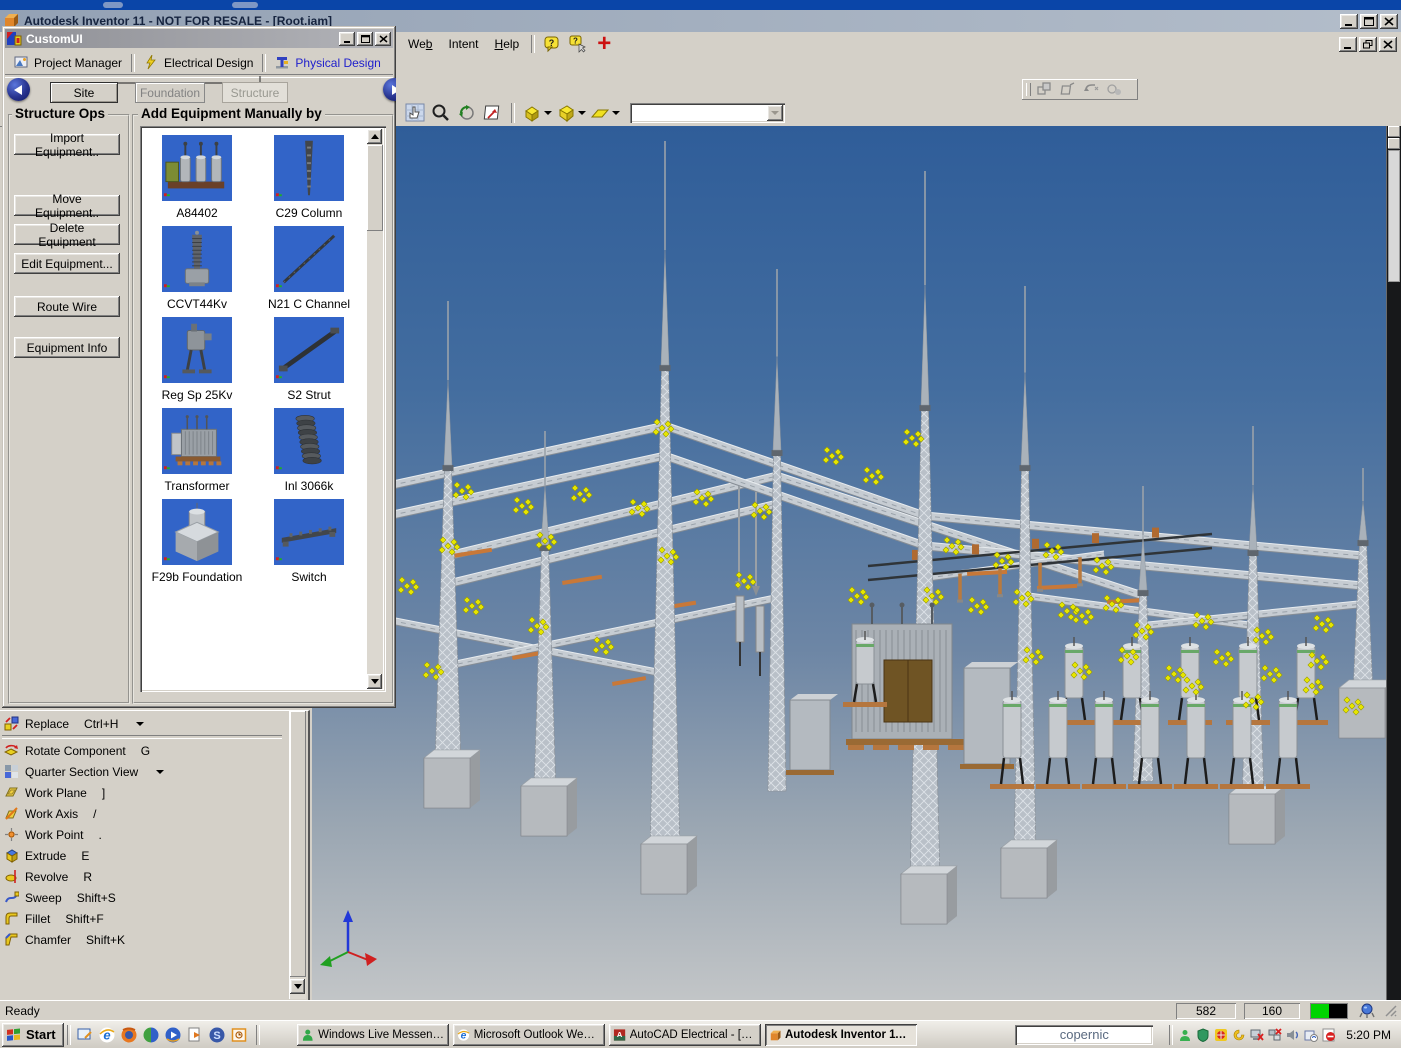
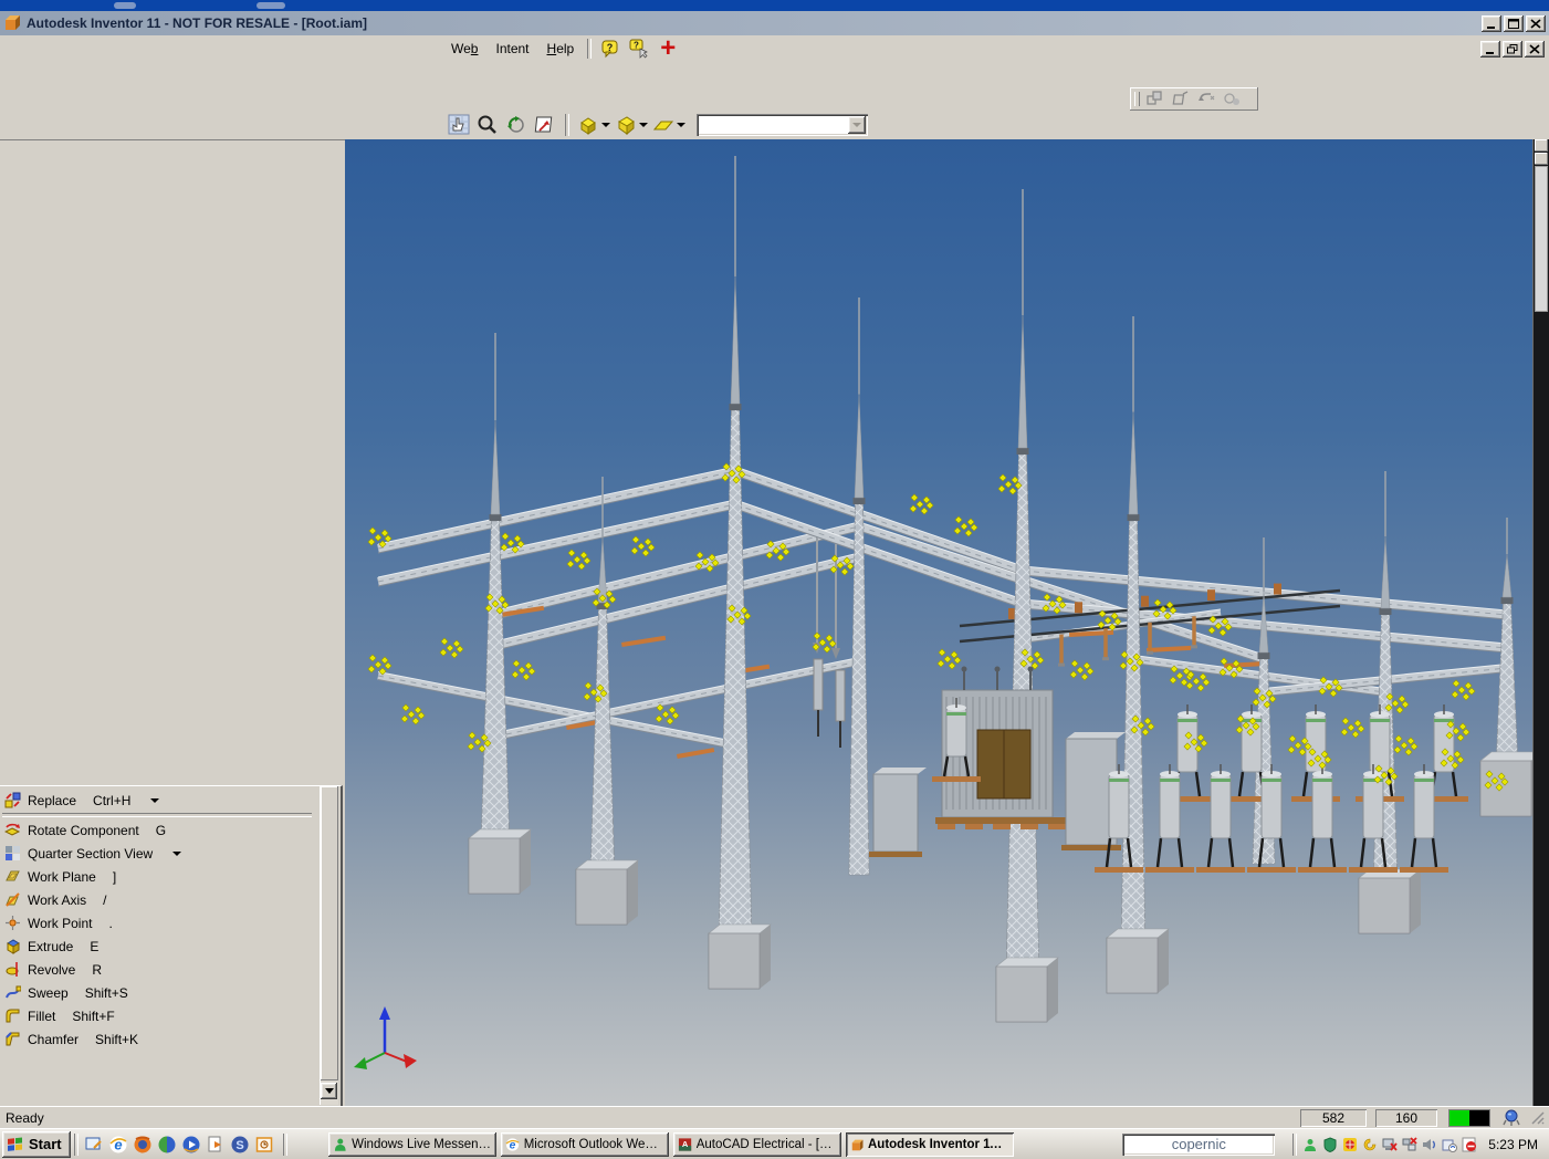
  Autodesk Inventor 11 - NOT FOR RESALE - [Root.iam]
  Web
  Intent
  Help
  ?
  ?
  +
  Replace
  Ctrl+H
  Rotate Component
  G
  Quarter Section View
  Work Plane
  ]
  Work Axis
  /
  Work Point
  .
  Extrude
  E
  Revolve
  R
  Sweep
  Shift+S
  Fillet
  Shift+F
  Chamfer
  Shift+K
  Ready
  582
  160
  Start
  e
  S
  Windows Live Messenge
  e
  Microsoft Outlook Web A
  A
  AutoCAD Electrical - [C:\
  Autodesk Inventor 11 -
  copernic
- 5:20 PM
+ 5:23 PM
- CustomUI
- Project Manager
- Electrical Design
- Physical Design
- Site
- Foundation
- Structure
- Structure Ops
- Import Equipment..
- Move Equipment..
- Delete Equipment
- Edit Equipment...
- Route Wire
- Equipment Info
- Add Equipment Manually by
- A84402
- C29 Column
- CCVT44Kv
- N21 C Channel
- Reg Sp 25Kv
- S2 Strut
- Transformer
- Inl 3066k
- F29b Foundation
- Switch
